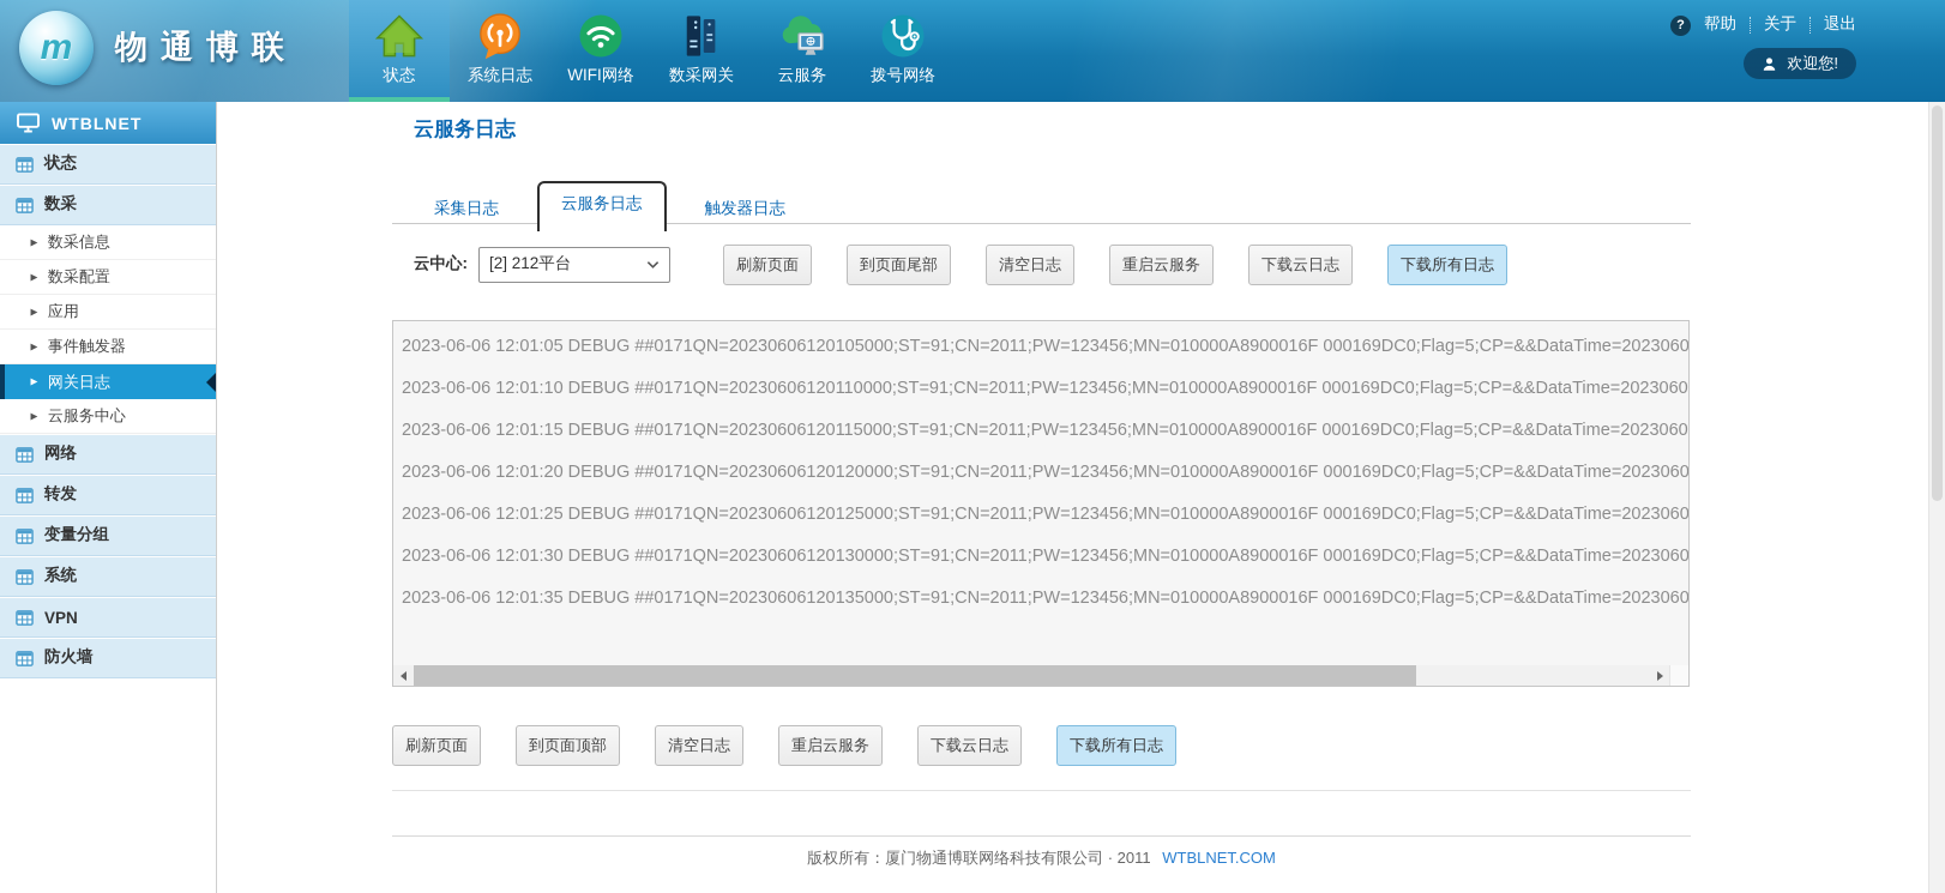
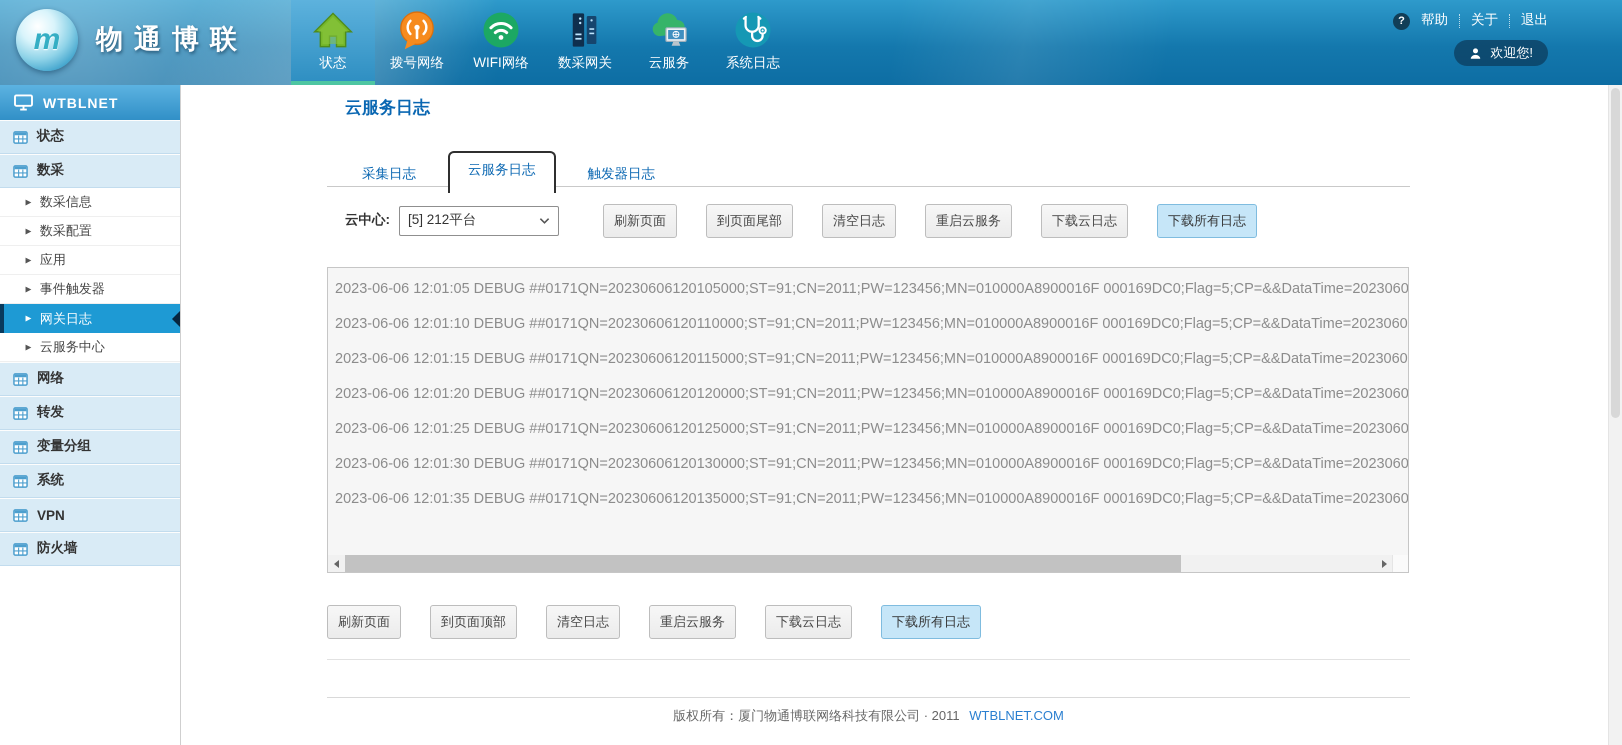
  m
  物通博联
  状态
- 系统日志
+ 拨号网络
  WIFI网络
  数采网关
  云服务
- 拨号网络
+ 系统日志
  ?
  帮助
  关于
  退出
  欢迎您!
  WTBLNET
  状态
  数采
  ▶
  数采信息
  ▶
  数采配置
  ▶
  应用
  ▶
  事件触发器
  ▶
  网关日志
  ▶
  云服务中心
  网络
  转发
  变量分组
  系统
  VPN
  防火墙
  云服务日志
  采集日志
  云服务日志
  触发器日志
  云中心:
- [2] 212平台
+ [5] 212平台
  刷新页面
  到页面尾部
  清空日志
  重启云服务
  下载云日志
  下载所有日志
  2023-06-06 12:01:05 DEBUG ##0171QN=20230606120105000;ST=91;CN=2011;PW=123456;MN=010000A8900016F 000169DC0;Flag=5;CP=&&DataTime=2023060
  2023-06-06 12:01:10 DEBUG ##0171QN=20230606120110000;ST=91;CN=2011;PW=123456;MN=010000A8900016F 000169DC0;Flag=5;CP=&&DataTime=2023060
  2023-06-06 12:01:15 DEBUG ##0171QN=20230606120115000;ST=91;CN=2011;PW=123456;MN=010000A8900016F 000169DC0;Flag=5;CP=&&DataTime=2023060
  2023-06-06 12:01:20 DEBUG ##0171QN=20230606120120000;ST=91;CN=2011;PW=123456;MN=010000A8900016F 000169DC0;Flag=5;CP=&&DataTime=2023060
  2023-06-06 12:01:25 DEBUG ##0171QN=20230606120125000;ST=91;CN=2011;PW=123456;MN=010000A8900016F 000169DC0;Flag=5;CP=&&DataTime=2023060
  2023-06-06 12:01:30 DEBUG ##0171QN=20230606120130000;ST=91;CN=2011;PW=123456;MN=010000A8900016F 000169DC0;Flag=5;CP=&&DataTime=2023060
  2023-06-06 12:01:35 DEBUG ##0171QN=20230606120135000;ST=91;CN=2011;PW=123456;MN=010000A8900016F 000169DC0;Flag=5;CP=&&DataTime=2023060
  刷新页面
  到页面顶部
  清空日志
  重启云服务
  下载云日志
  下载所有日志
  版权所有：厦门物通博联网络科技有限公司 · 2011 WTBLNET.COM
